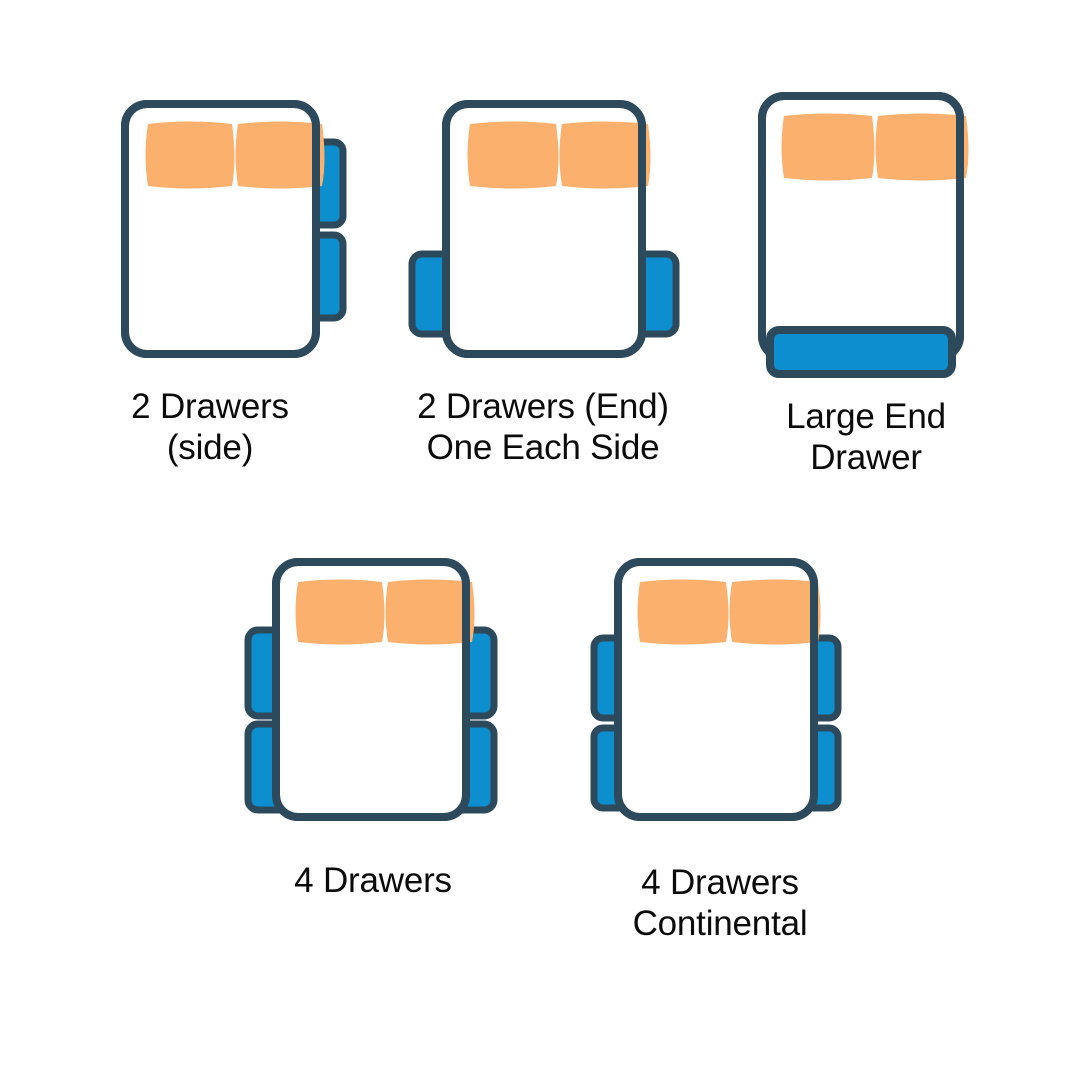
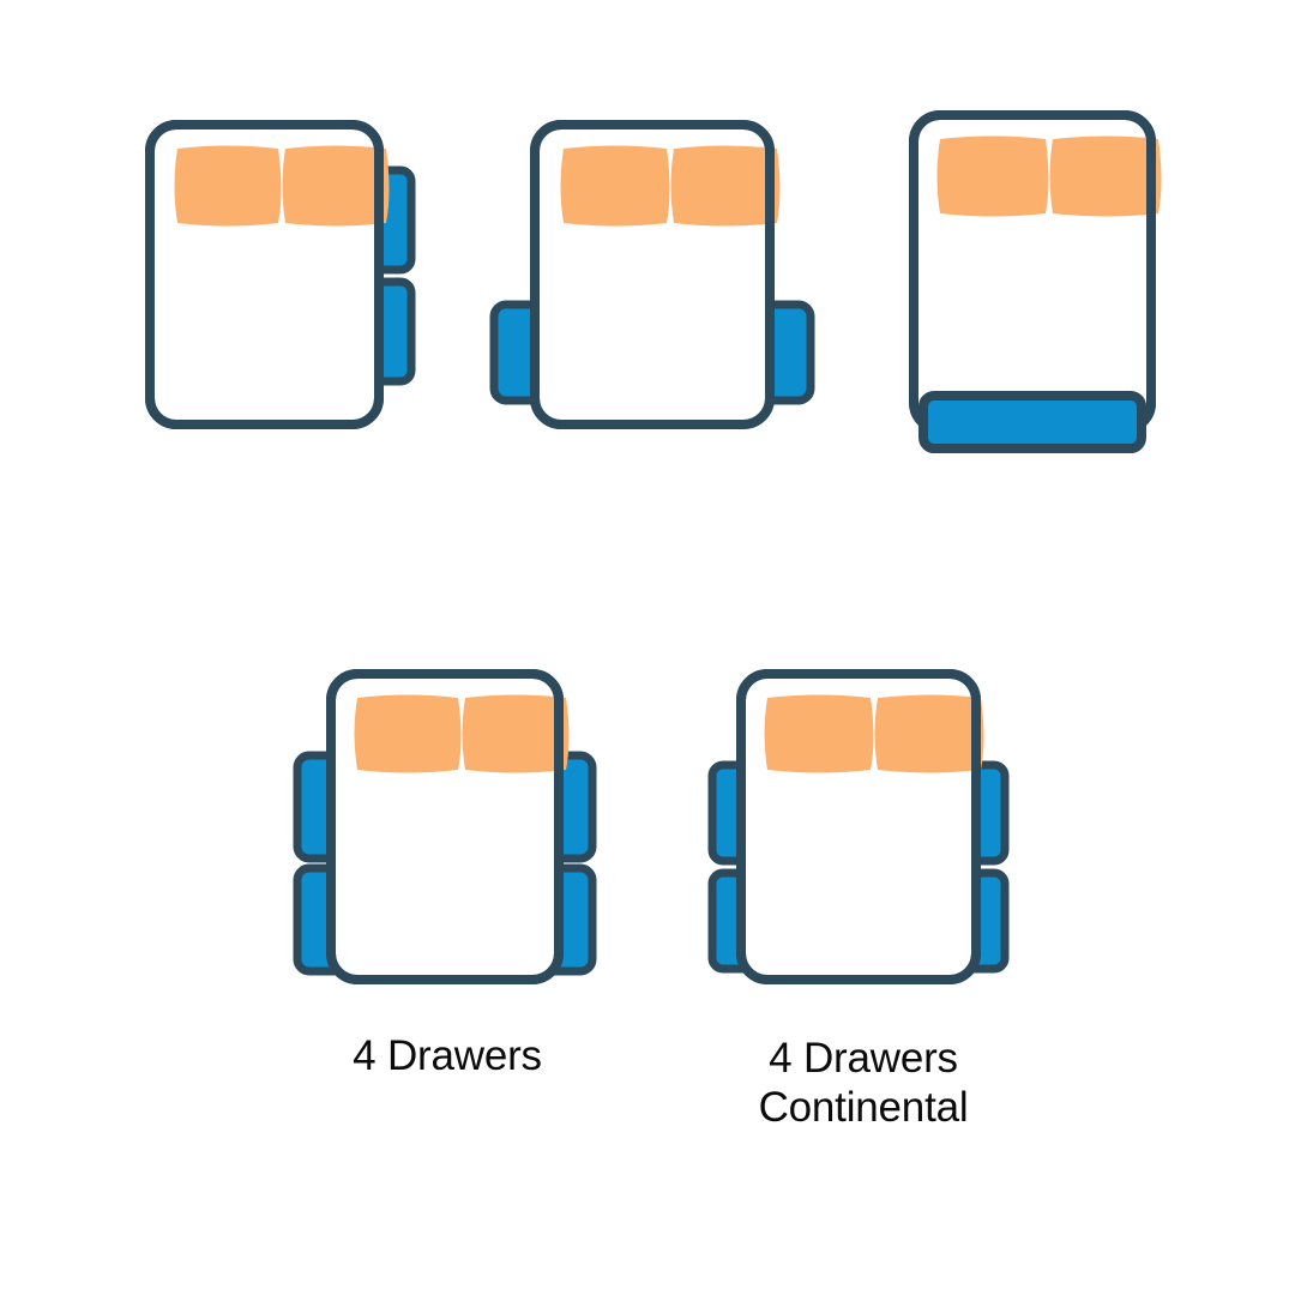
- 2 Drawers
- (side)
- 2 Drawers (End)
- One Each Side
- Large End
- Drawer
  4 Drawers
  4 Drawers
  Continental
